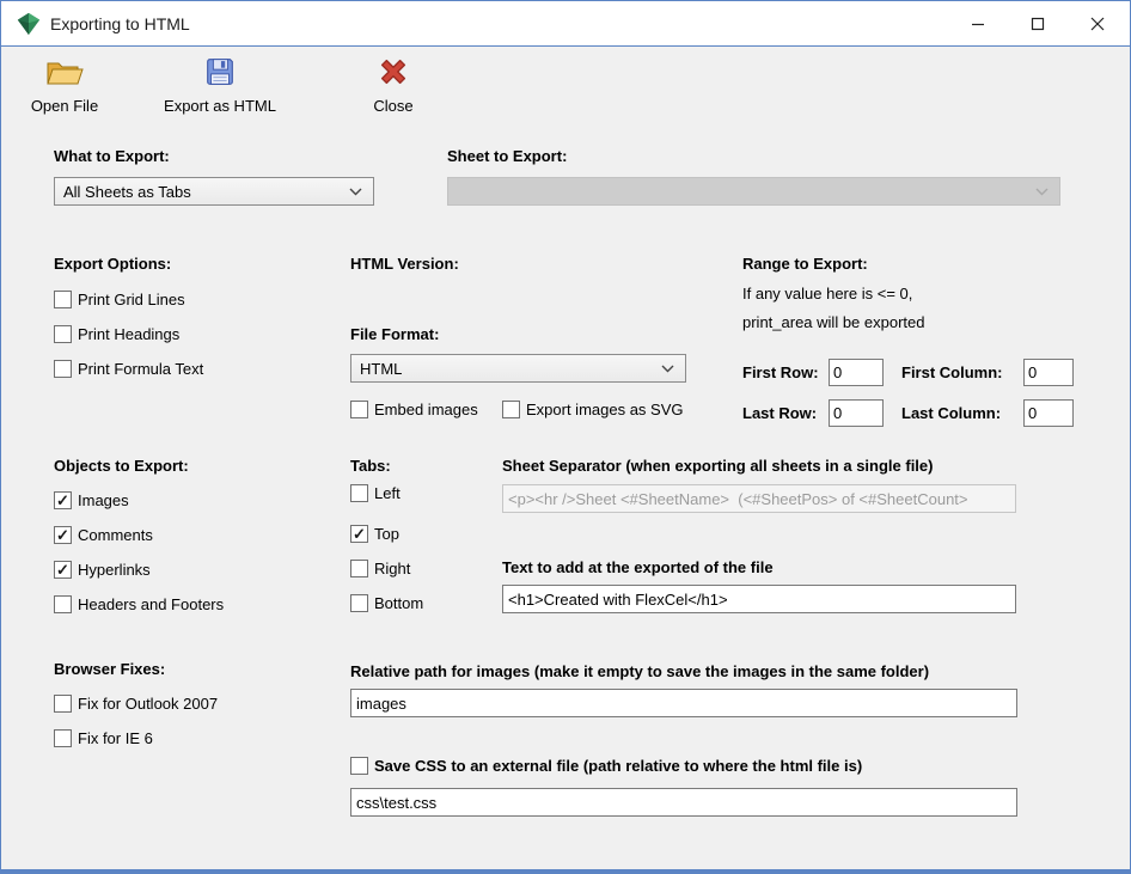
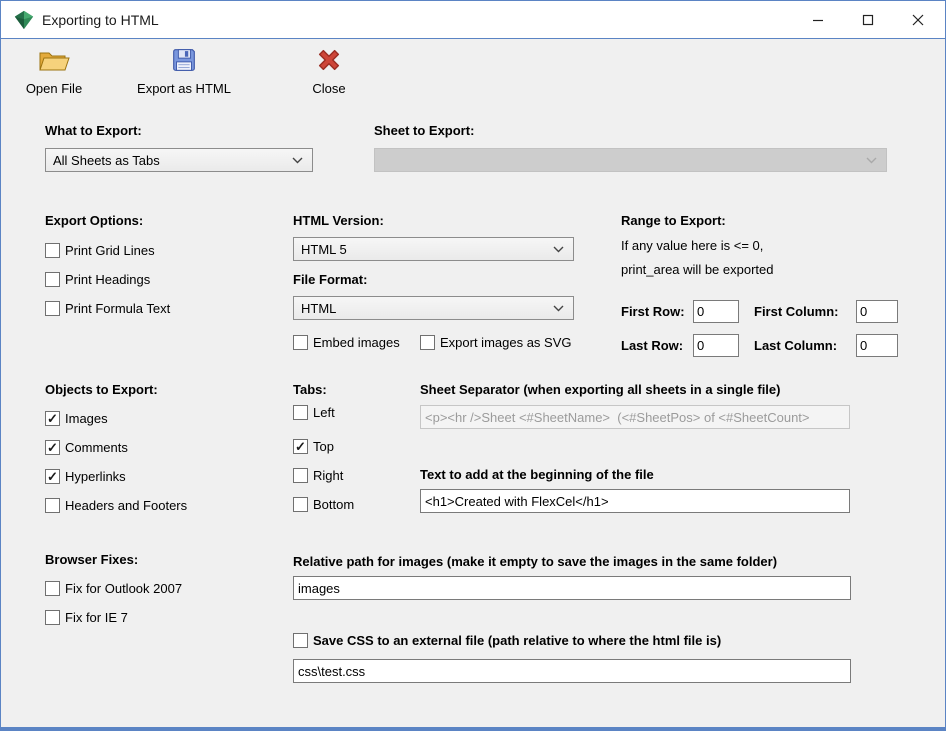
  Exporting to HTML
  Open File
  Export as HTML
  Close
  What to Export:
  All Sheets as Tabs
  Sheet to Export:
  Export Options:
  Print Grid Lines
  Print Headings
  Print Formula Text
  HTML Version:
+ HTML 5
  File Format:
  HTML
  Embed images
  Export images as SVG
  Range to Export:
  If any value here is <= 0,
  print_area will be exported
  First Row:
  0
  First Column:
  0
  Last Row:
  0
  Last Column:
  0
  Objects to Export:
  Images
  Comments
  Hyperlinks
  Headers and Footers
  Tabs:
  Left
  Top
  Right
  Bottom
  Sheet Separator (when exporting all sheets in a single file)
  <p><hr />Sheet <#SheetName> (<#SheetPos> of <#SheetCount>
- Text to add at the exported of the file
+ Text to add at the beginning of the file
  <h1>Created with FlexCel</h1>
  Browser Fixes:
  Fix for Outlook 2007
- Fix for IE 6
+ Fix for IE 7
  Relative path for images (make it empty to save the images in the same folder)
  images
  Save CSS to an external file (path relative to where the html file is)
  css\test.css
